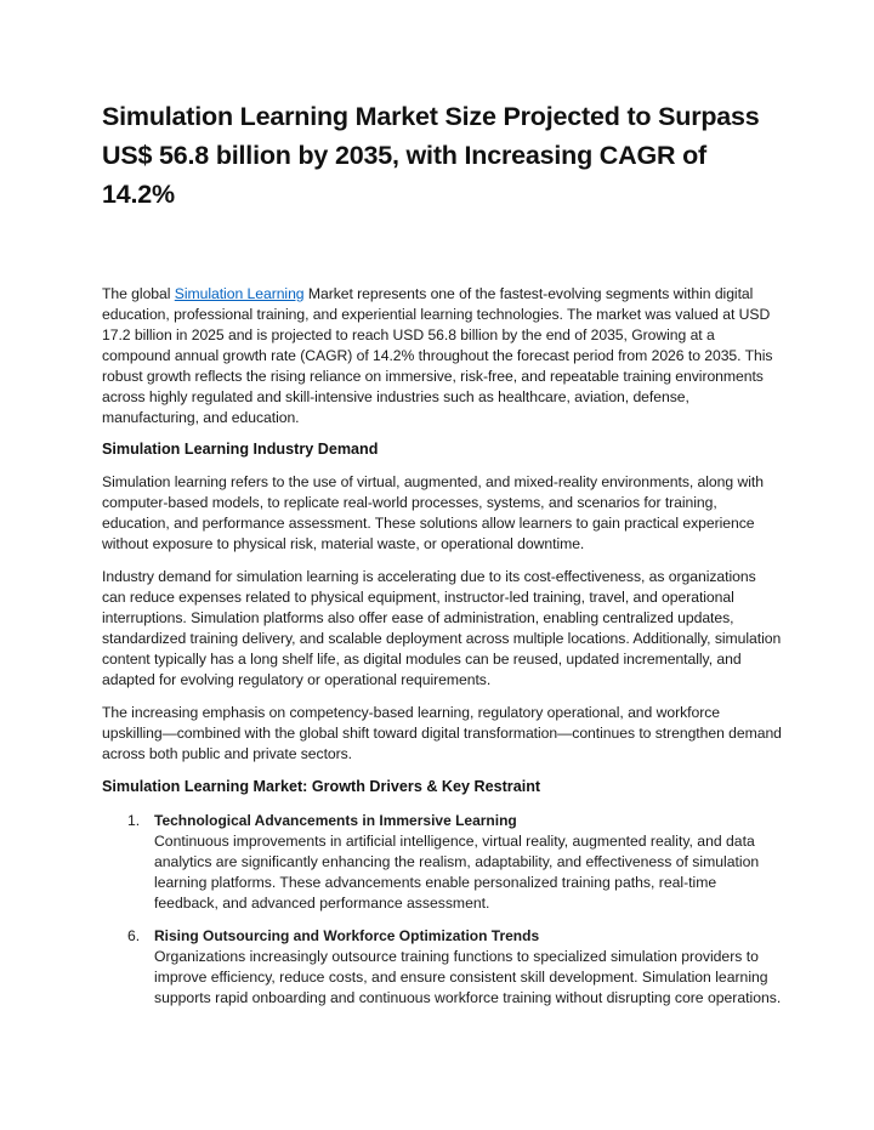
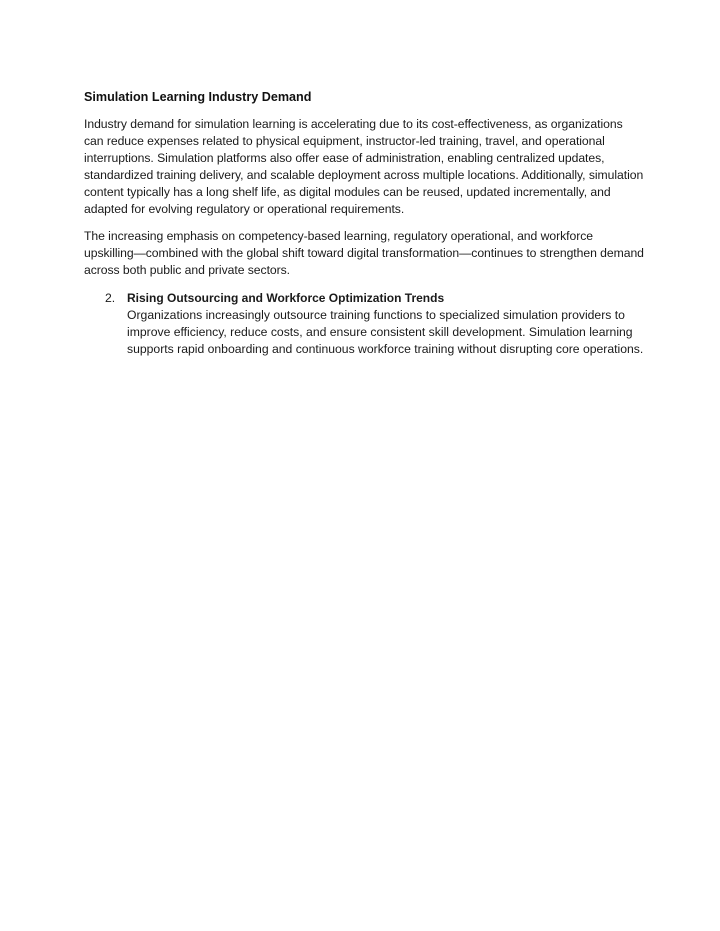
- Simulation Learning Market Size Projected to Surpass US$ 56.8 billion by 2035, with Increasing CAGR of 14.2%
- The global Simulation Learning Market represents one of the fastest-evolving segments within digital education, professional training, and experiential learning technologies. The market was valued at USD 17.2 billion in 2025 and is projected to reach USD 56.8 billion by the end of 2035, Growing at a compound annual growth rate (CAGR) of 14.2% throughout the forecast period from 2026 to 2035. This robust growth reflects the rising reliance on immersive, risk-free, and repeatable training environments across highly regulated and skill-intensive industries such as healthcare, aviation, defense, manufacturing, and education.
  Simulation Learning Industry Demand
- Simulation learning refers to the use of virtual, augmented, and mixed-reality environments, along with computer-based models, to replicate real-world processes, systems, and scenarios for training, education, and performance assessment. These solutions allow learners to gain practical experience without exposure to physical risk, material waste, or operational downtime.
  Industry demand for simulation learning is accelerating due to its cost-effectiveness, as organizations can reduce expenses related to physical equipment, instructor-led training, travel, and operational interruptions. Simulation platforms also offer ease of administration, enabling centralized updates, standardized training delivery, and scalable deployment across multiple locations. Additionally, simulation content typically has a long shelf life, as digital modules can be reused, updated incrementally, and adapted for evolving regulatory or operational requirements.
  The increasing emphasis on competency-based learning, regulatory operational, and workforce upskilling—combined with the global shift toward digital transformation—continues to strengthen demand across both public and private sectors.
- Simulation Learning Market: Growth Drivers & Key Restraint
- 1.
- Technological Advancements in Immersive Learning
- Continuous improvements in artificial intelligence, virtual reality, augmented reality, and data analytics are significantly enhancing the realism, adaptability, and effectiveness of simulation learning platforms. These advancements enable personalized training paths, real-time feedback, and advanced performance assessment.
- 6.
+ 2.
  Rising Outsourcing and Workforce Optimization Trends
  Organizations increasingly outsource training functions to specialized simulation providers to improve efficiency, reduce costs, and ensure consistent skill development. Simulation learning supports rapid onboarding and continuous workforce training without disrupting core operations.
